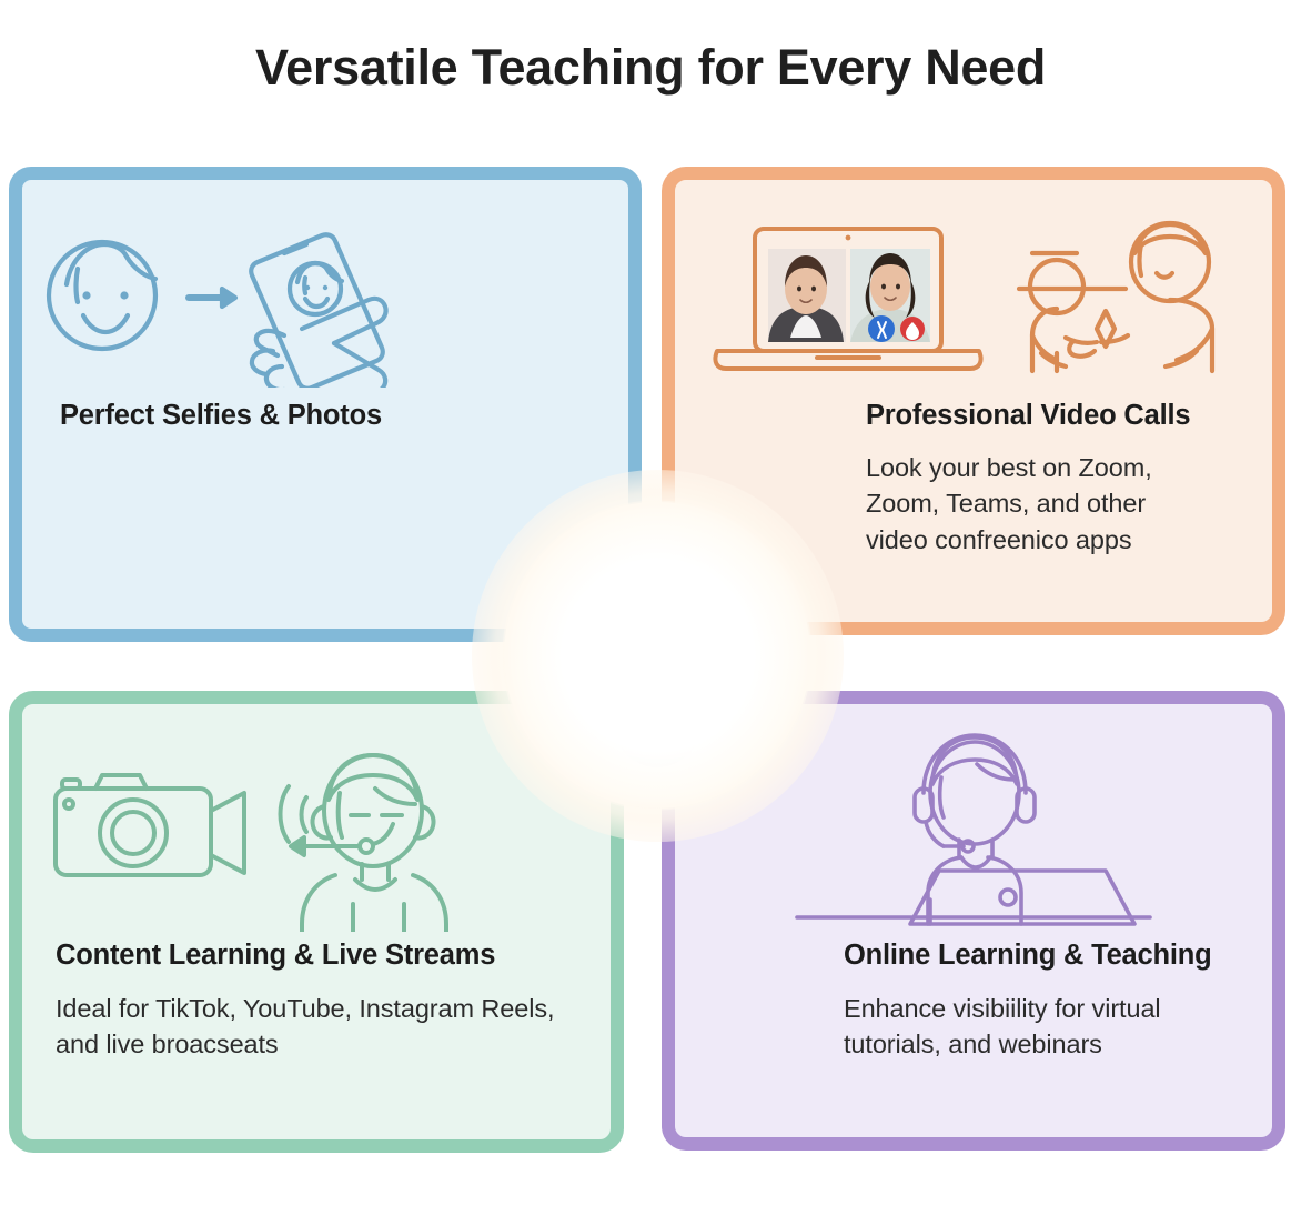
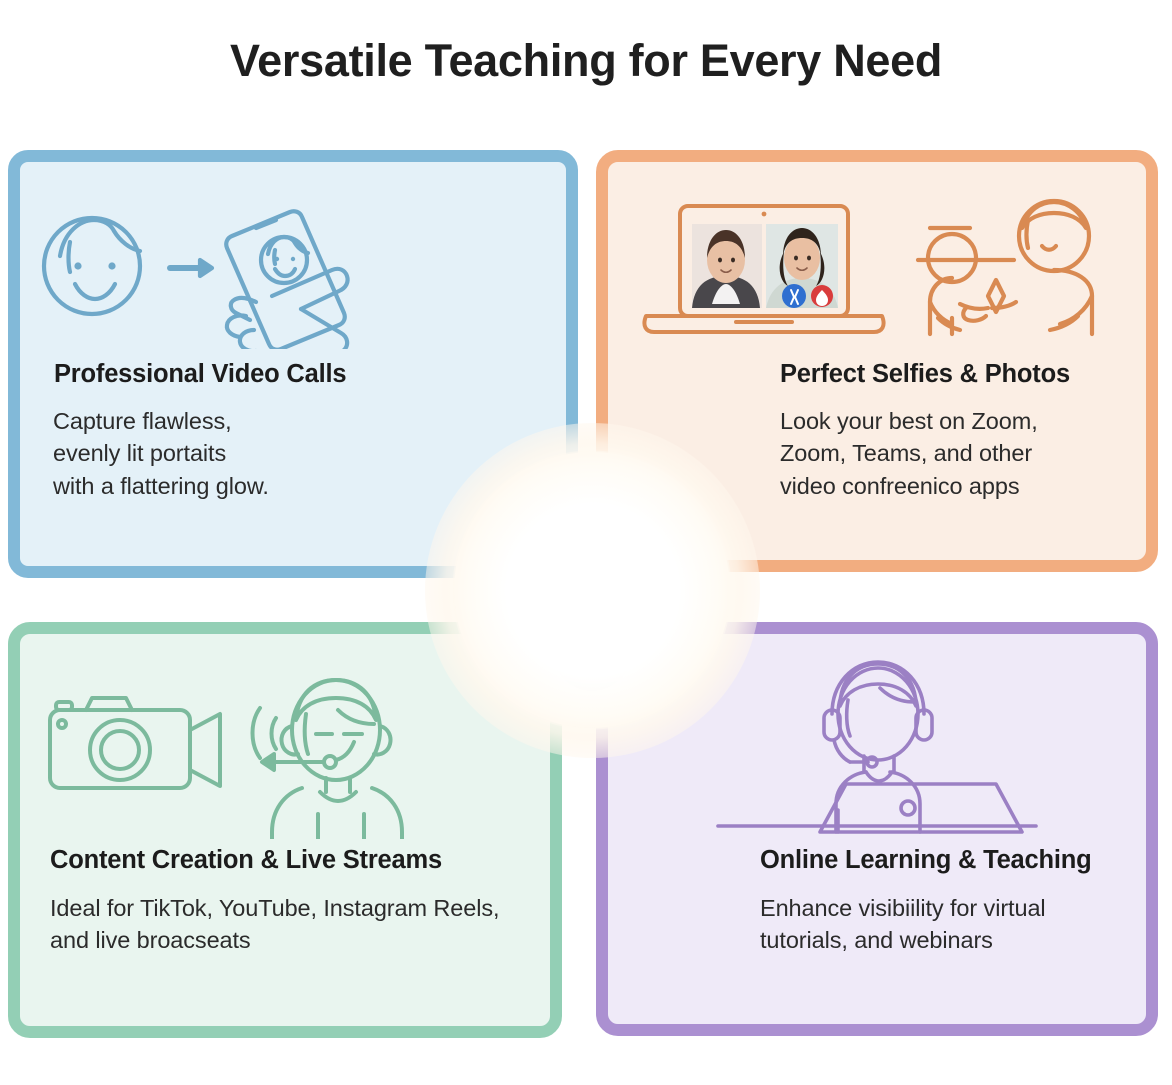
  Versatile Teaching for Every Need
- Perfect Selfies & Photos
+ Professional Video Calls
+ Capture flawless,
+ evenly lit portaits
+ with a flattering glow.
- Professional Video Calls
+ Perfect Selfies & Photos
  Look your best on Zoom,
  Zoom, Teams, and other
  video confreenico apps
- Content Learning & Live Streams
+ Content Creation & Live Streams
  Ideal for TikTok, YouTube, Instagram Reels,
  and live broacseats
  Online Learning & Teaching
  Enhance visibiility for virtual
  tutorials, and webinars
